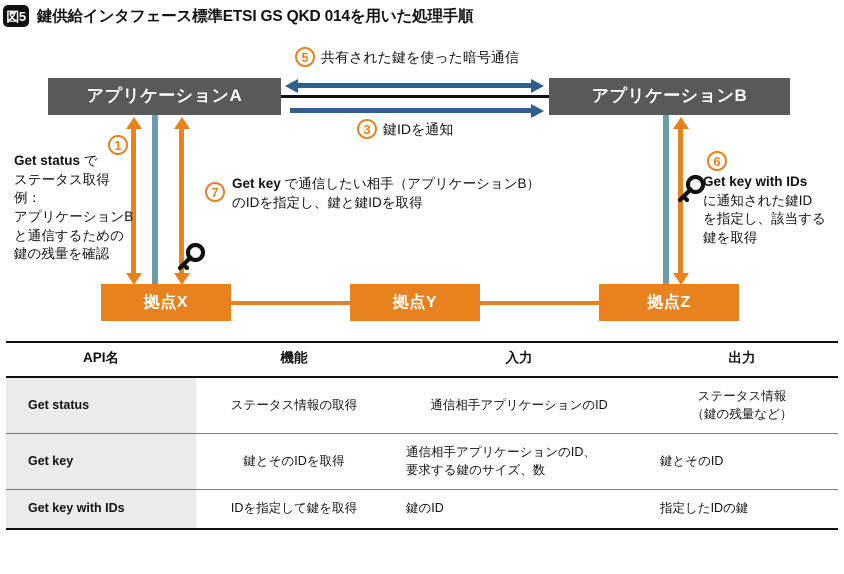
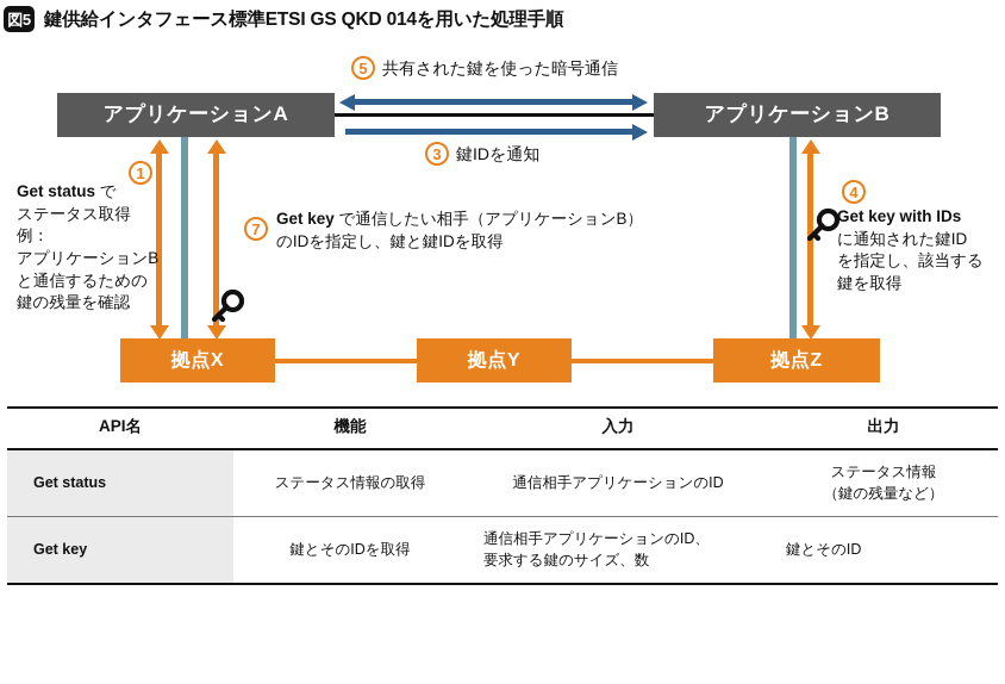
  図5
  鍵供給インタフェース標準ETSI GS QKD 014を用いた処理手順
  アプリケーションA
  アプリケーションB
  拠点X
  拠点Y
  拠点Z
  1
  7
  3
- 6
+ 4
  5
  共有された鍵を使った暗号通信
  鍵IDを通知
  Get status で
  ステータス取得
  例：
  アプリケーションB
  と通信するための
  鍵の残量を確認
  Get key で通信したい相手（アプリケーションB）
  のIDを指定し、鍵と鍵IDを取得
  Get key with IDs
  に通知された鍵ID
  を指定し、該当する
  鍵を取得
  API名	機能	入力	出力
  Get status	ステータス情報の取得	通信相手アプリケーションのID	ステータス情報 （鍵の残量など）
  Get key	鍵とそのIDを取得	通信相手アプリケーションのID、 要求する鍵のサイズ、数	鍵とそのID
- Get key with IDs	IDを指定して鍵を取得	鍵のID	指定したIDの鍵
